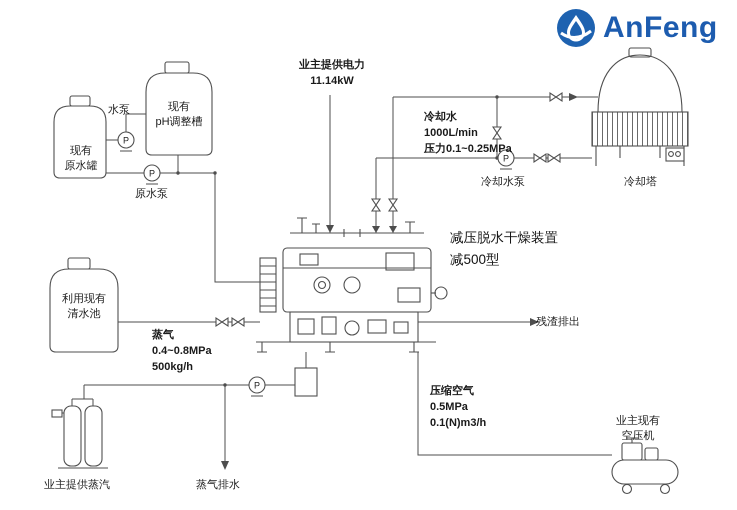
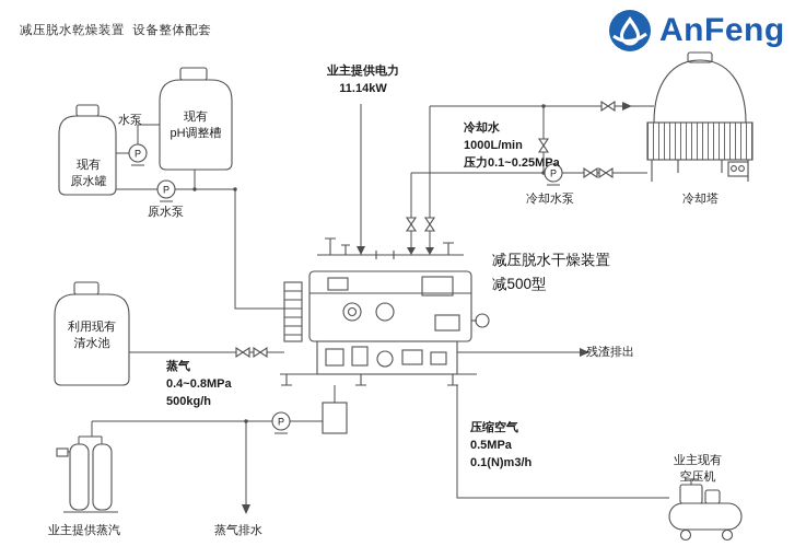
  P
  P
  P
  P
+ 减压脱水乾燥装置 设备整体配套
  AnFeng
  现有
  原水罐
  现有
  pH调整槽
  水泵
  原水泵
  业主提供电力
  11.14kW
  冷却水
  1000L/min
  压力0.1~0.25MPa
  冷却水泵
  冷却塔
  减压脱水干燥装置
  减500型
  利用现有
  清水池
  蒸气
  0.4~0.8MPa
  500kg/h
  业主提供蒸汽
  蒸气排水
  残渣排出
  压缩空气
  0.5MPa
  0.1(N)m3/h
  业主现有
  空压机
